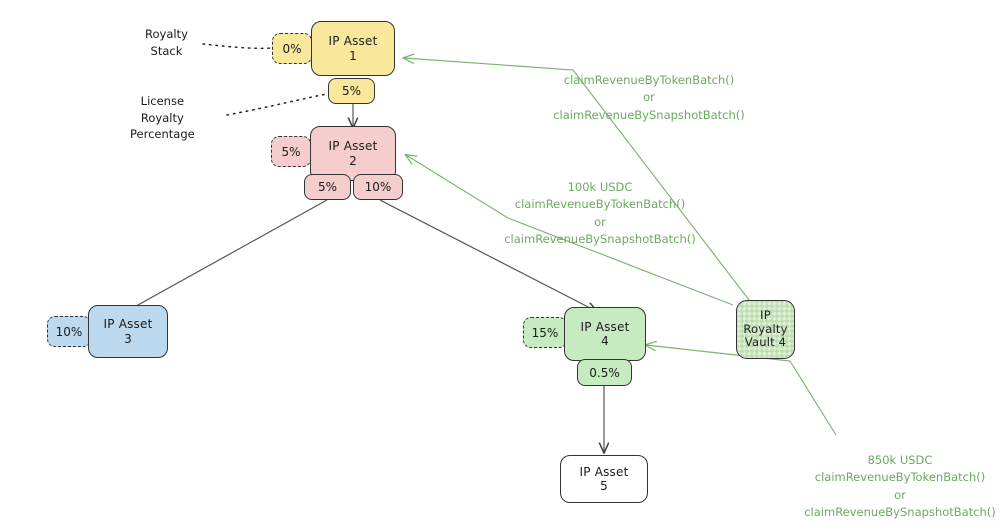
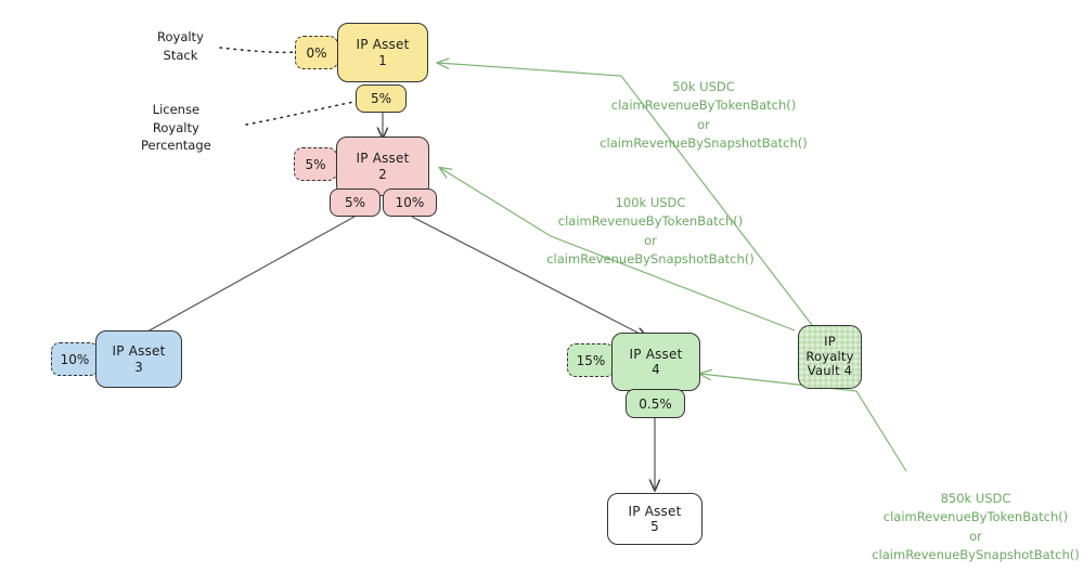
  Royalty
  Stack
  License
  Royalty
  Percentage
  0%
  IP Asset
  1
  5%
  5%
  IP Asset
  2
  5%
  10%
  10%
  IP Asset
  3
  15%
  IP Asset
  4
  0.5%
  IP Asset
  5
  IP
  Royalty
  Vault 4
+ 50k USDC
  claimRevenueByTokenBatch()
  or
  claimRevenueBySnapshotBatch()
  100k USDC
  claimRevenueByTokenBatch()
  or
  claimRevenueBySnapshotBatch()
  850k USDC
  claimRevenueByTokenBatch()
  or
  claimRevenueBySnapshotBatch()
